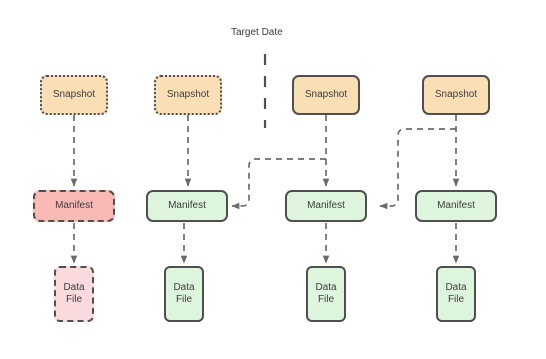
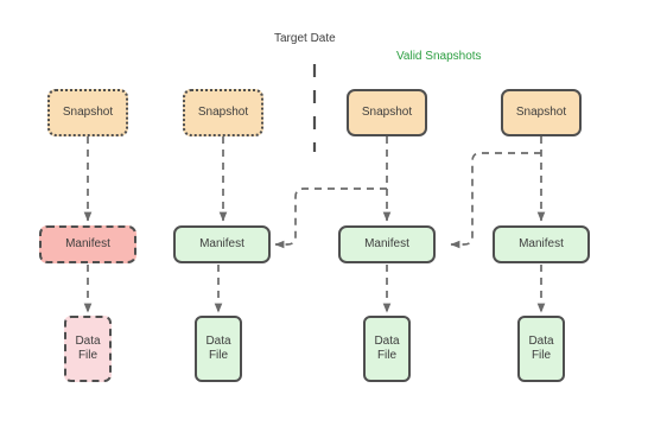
  Target Date
+ Valid Snapshots
  Snapshot
  Manifest
  Data
  File
  Snapshot
  Manifest
  Data
  File
  Snapshot
  Manifest
  Data
  File
  Snapshot
  Manifest
  Data
  File
